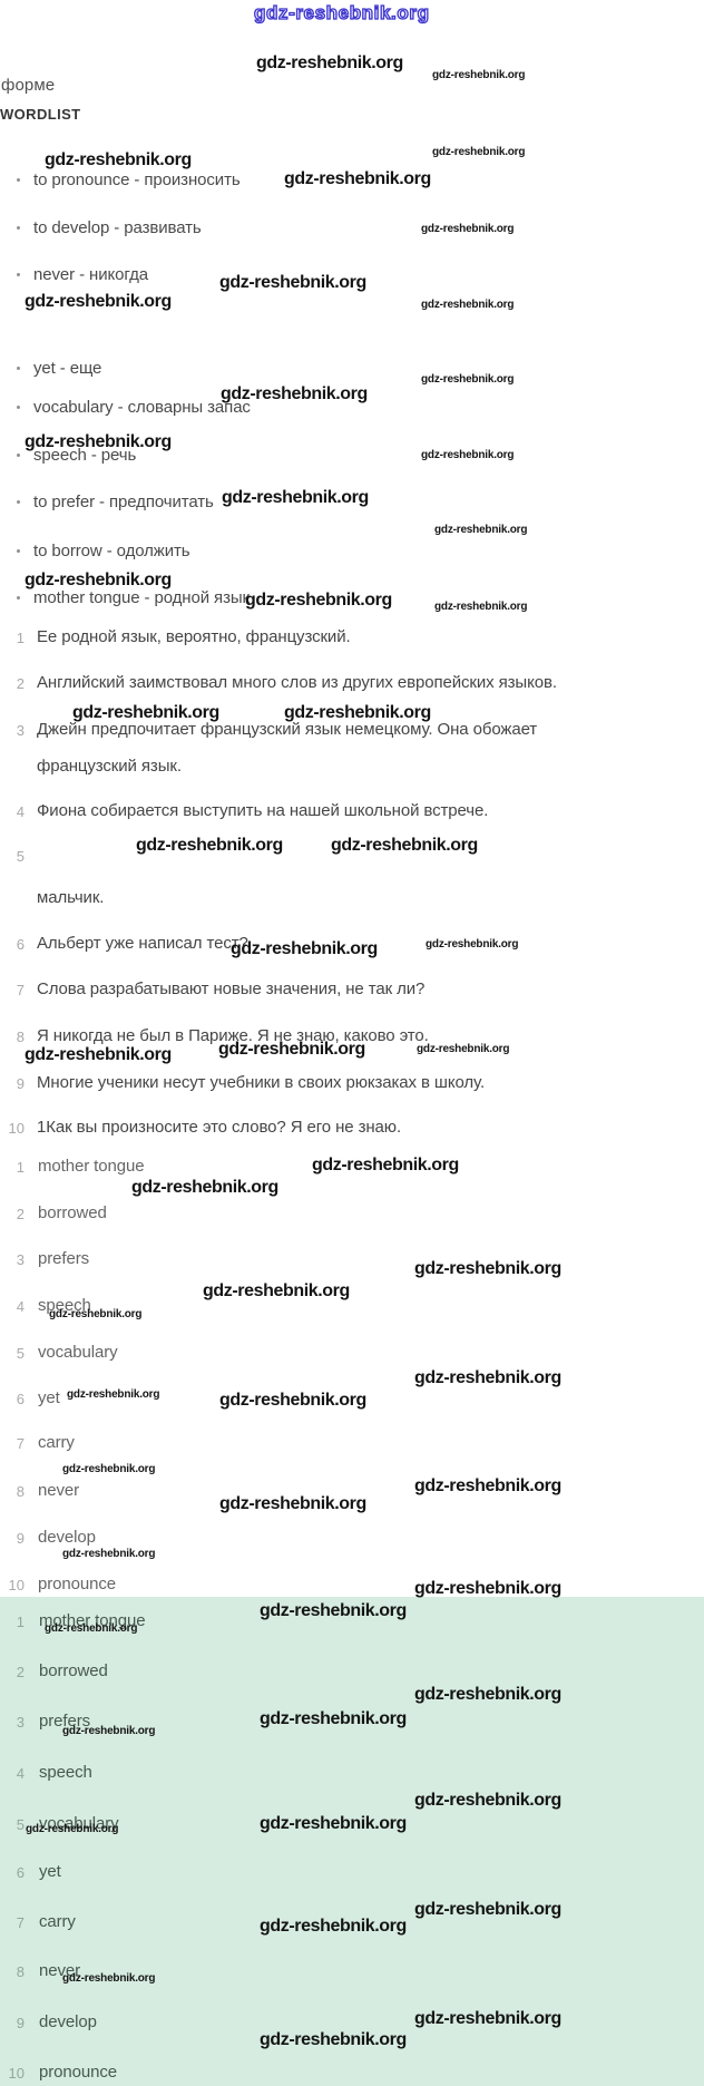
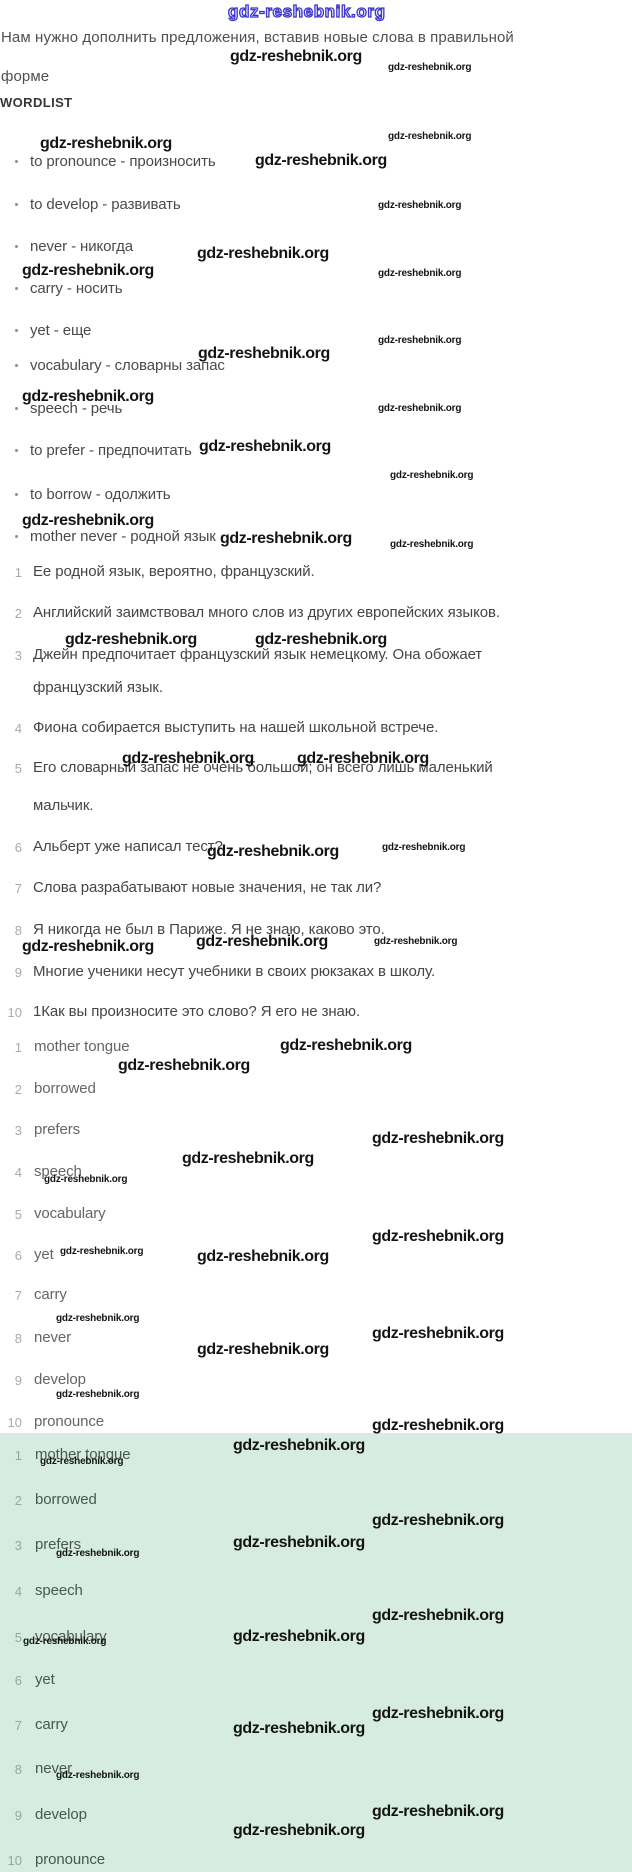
+ Нам нужно дополнить предложения, вставив новые слова в правильной
  форме
  WORDLIST
  to pronounce - произносить
  to develop - развивать
  never - никогда
+ carry - носить
  yet - еще
  vocabulary - словарны запас
  speech - речь
  to prefer - предпочитать
  to borrow - одолжить
- mother tongue - родной язык
+ mother never - родной язык
  1
  Ее родной язык, вероятно, французский.
  2
  Английский заимствовал много слов из других европейских языков.
  3
  Джейн предпочитает французский язык немецкому. Она обожает
  французский язык.
  4
  Фиона собирается выступить на нашей школьной встрече.
  5
+ Его словарный запас не очень большой; он всего лишь маленький
  мальчик.
  6
  Альберт уже написал тест?
  7
  Слова разрабатывают новые значения, не так ли?
  8
  Я никогда не был в Париже. Я не знаю, каково это.
  9
  Многие ученики несут учебники в своих рюкзаках в школу.
  10
  1Как вы произносите это слово? Я его не знаю.
  1
  mother tongue
  2
  borrowed
  3
  prefers
  4
  speech
  5
  vocabulary
  6
  yet
  7
  carry
  8
  never
  9
  develop
  10
  pronounce
  1
  mother tongue
  2
  borrowed
  3
  prefers
  4
  speech
  5
  vocabulary
  6
  yet
  7
  carry
  8
  never
  9
  develop
  10
  pronounce
  gdz-reshebnik.org
  gdz-reshebnik.org
  gdz-reshebnik.org
  gdz-reshebnik.org
  gdz-reshebnik.org
  gdz-reshebnik.org
  gdz-reshebnik.org
  gdz-reshebnik.org
  gdz-reshebnik.org
  gdz-reshebnik.org
  gdz-reshebnik.org
  gdz-reshebnik.org
  gdz-reshebnik.org
  gdz-reshebnik.org
  gdz-reshebnik.org
  gdz-reshebnik.org
  gdz-reshebnik.org
  gdz-reshebnik.org
  gdz-reshebnik.org
  gdz-reshebnik.org
  gdz-reshebnik.org
  gdz-reshebnik.org
  gdz-reshebnik.org
  gdz-reshebnik.org
  gdz-reshebnik.org
  gdz-reshebnik.org
  gdz-reshebnik.org
  gdz-reshebnik.org
  gdz-reshebnik.org
  gdz-reshebnik.org
  gdz-reshebnik.org
  gdz-reshebnik.org
  gdz-reshebnik.org
  gdz-reshebnik.org
  gdz-reshebnik.org
  gdz-reshebnik.org
  gdz-reshebnik.org
  gdz-reshebnik.org
  gdz-reshebnik.org
  gdz-reshebnik.org
  gdz-reshebnik.org
  gdz-reshebnik.org
  gdz-reshebnik.org
  gdz-reshebnik.org
  gdz-reshebnik.org
  gdz-reshebnik.org
  gdz-reshebnik.org
  gdz-reshebnik.org
  gdz-reshebnik.org
  gdz-reshebnik.org
  gdz-reshebnik.org
  gdz-reshebnik.org
  gdz-reshebnik.org
  gdz-reshebnik.org
